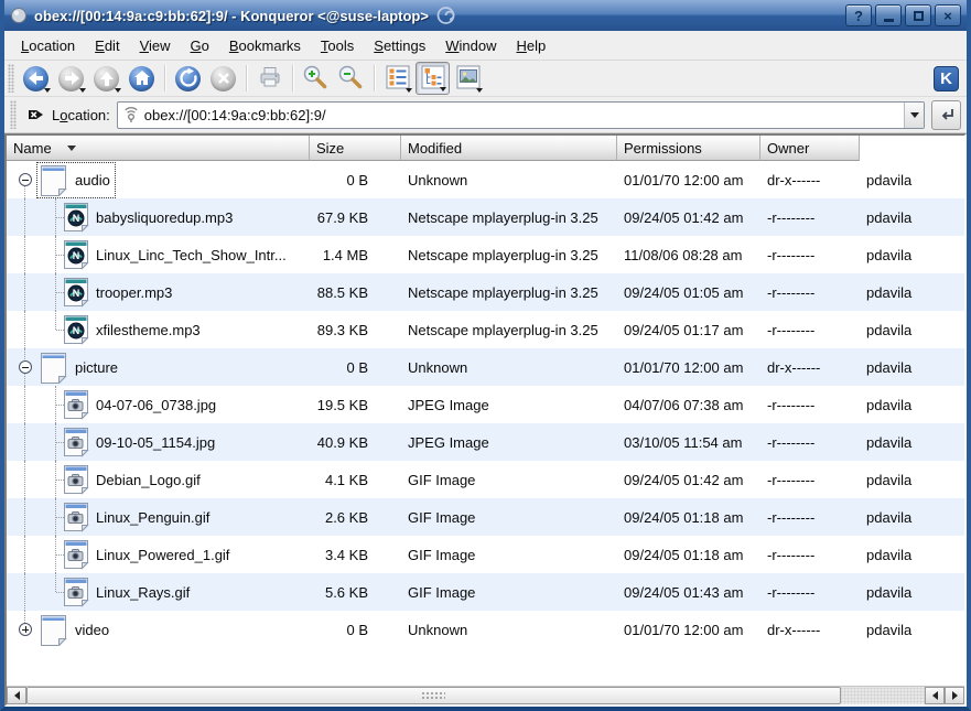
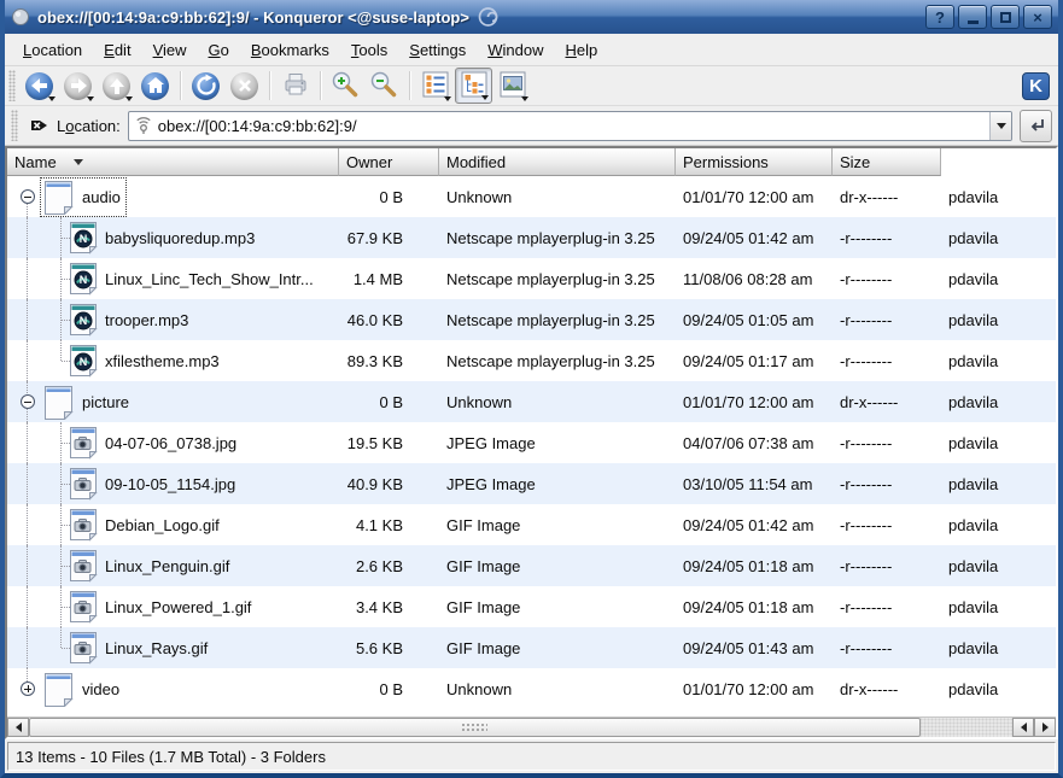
  obex://[00:14:9a:c9:bb:62]:9/ - Konqueror <@suse-laptop>
  ?
  ×
  Location
  Edit
  View
  Go
  Bookmarks
  Tools
  Settings
  Window
  Help
  K
  Location:
  obex://[00:14:9a:c9:bb:62]:9/
  Name
- Size
+ Owner
  Modified
  Permissions
- Owner
+ Size
  audio
  0 B
  Unknown
  01/01/70 12:00 am
  dr-x------
  pdavila
  N
  babysliquoredup.mp3
  67.9 KB
  Netscape mplayerplug-in 3.25
  09/24/05 01:42 am
  -r--------
  pdavila
  N
  Linux_Linc_Tech_Show_Intr...
  1.4 MB
  Netscape mplayerplug-in 3.25
  11/08/06 08:28 am
  -r--------
  pdavila
  N
  trooper.mp3
- 88.5 KB
+ 46.0 KB
  Netscape mplayerplug-in 3.25
  09/24/05 01:05 am
  -r--------
  pdavila
  N
  xfilestheme.mp3
  89.3 KB
  Netscape mplayerplug-in 3.25
  09/24/05 01:17 am
  -r--------
  pdavila
  picture
  0 B
  Unknown
  01/01/70 12:00 am
  dr-x------
  pdavila
  04-07-06_0738.jpg
  19.5 KB
  JPEG Image
  04/07/06 07:38 am
  -r--------
  pdavila
  09-10-05_1154.jpg
  40.9 KB
  JPEG Image
  03/10/05 11:54 am
  -r--------
  pdavila
  Debian_Logo.gif
  4.1 KB
  GIF Image
  09/24/05 01:42 am
  -r--------
  pdavila
  Linux_Penguin.gif
  2.6 KB
  GIF Image
  09/24/05 01:18 am
  -r--------
  pdavila
  Linux_Powered_1.gif
  3.4 KB
  GIF Image
  09/24/05 01:18 am
  -r--------
  pdavila
  Linux_Rays.gif
  5.6 KB
  GIF Image
  09/24/05 01:43 am
  -r--------
  pdavila
  video
  0 B
  Unknown
  01/01/70 12:00 am
  dr-x------
  pdavila
+ 13 Items - 10 Files (1.7 MB Total) - 3 Folders
